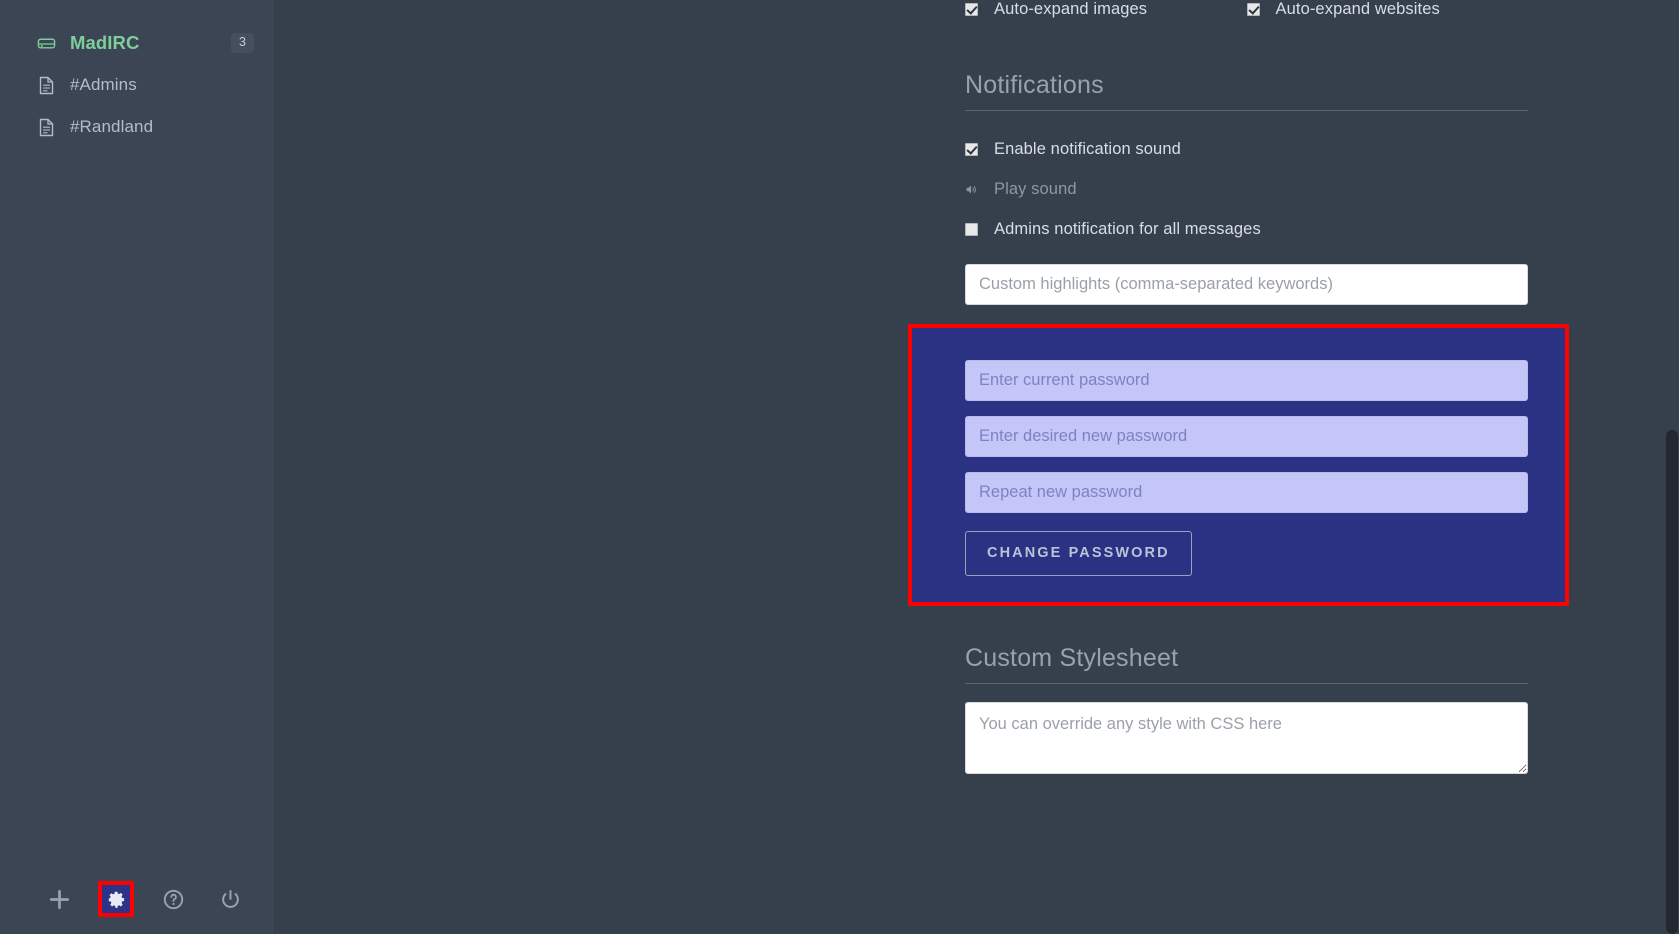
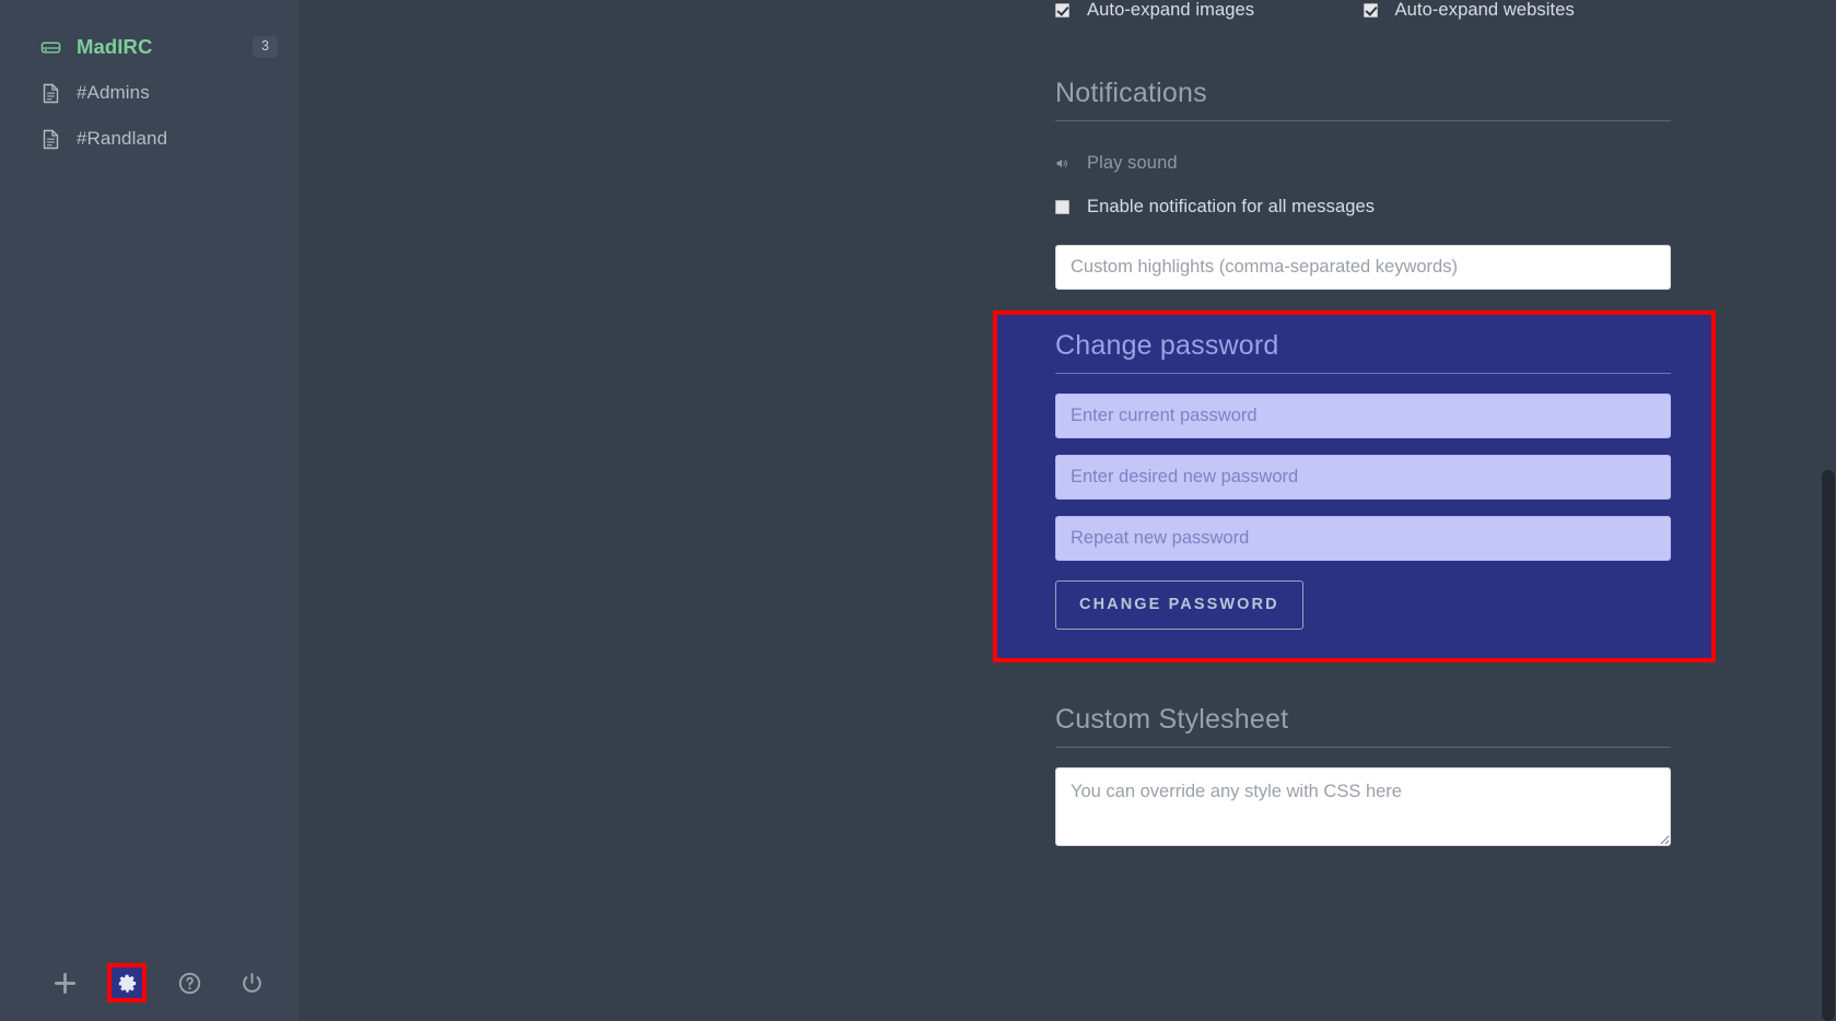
  MadIRC
  3
  #Admins
  #Randland
  Auto-expand images
  Auto-expand websites
  Notifications
- Enable notification sound
  Play sound
- Admins notification for all messages
+ Enable notification for all messages
  Custom highlights (comma-separated keywords)
+ Change password
  Enter current password
  Enter desired new password
  Repeat new password
  CHANGE PASSWORD
  Custom Stylesheet
  You can override any style with CSS here
